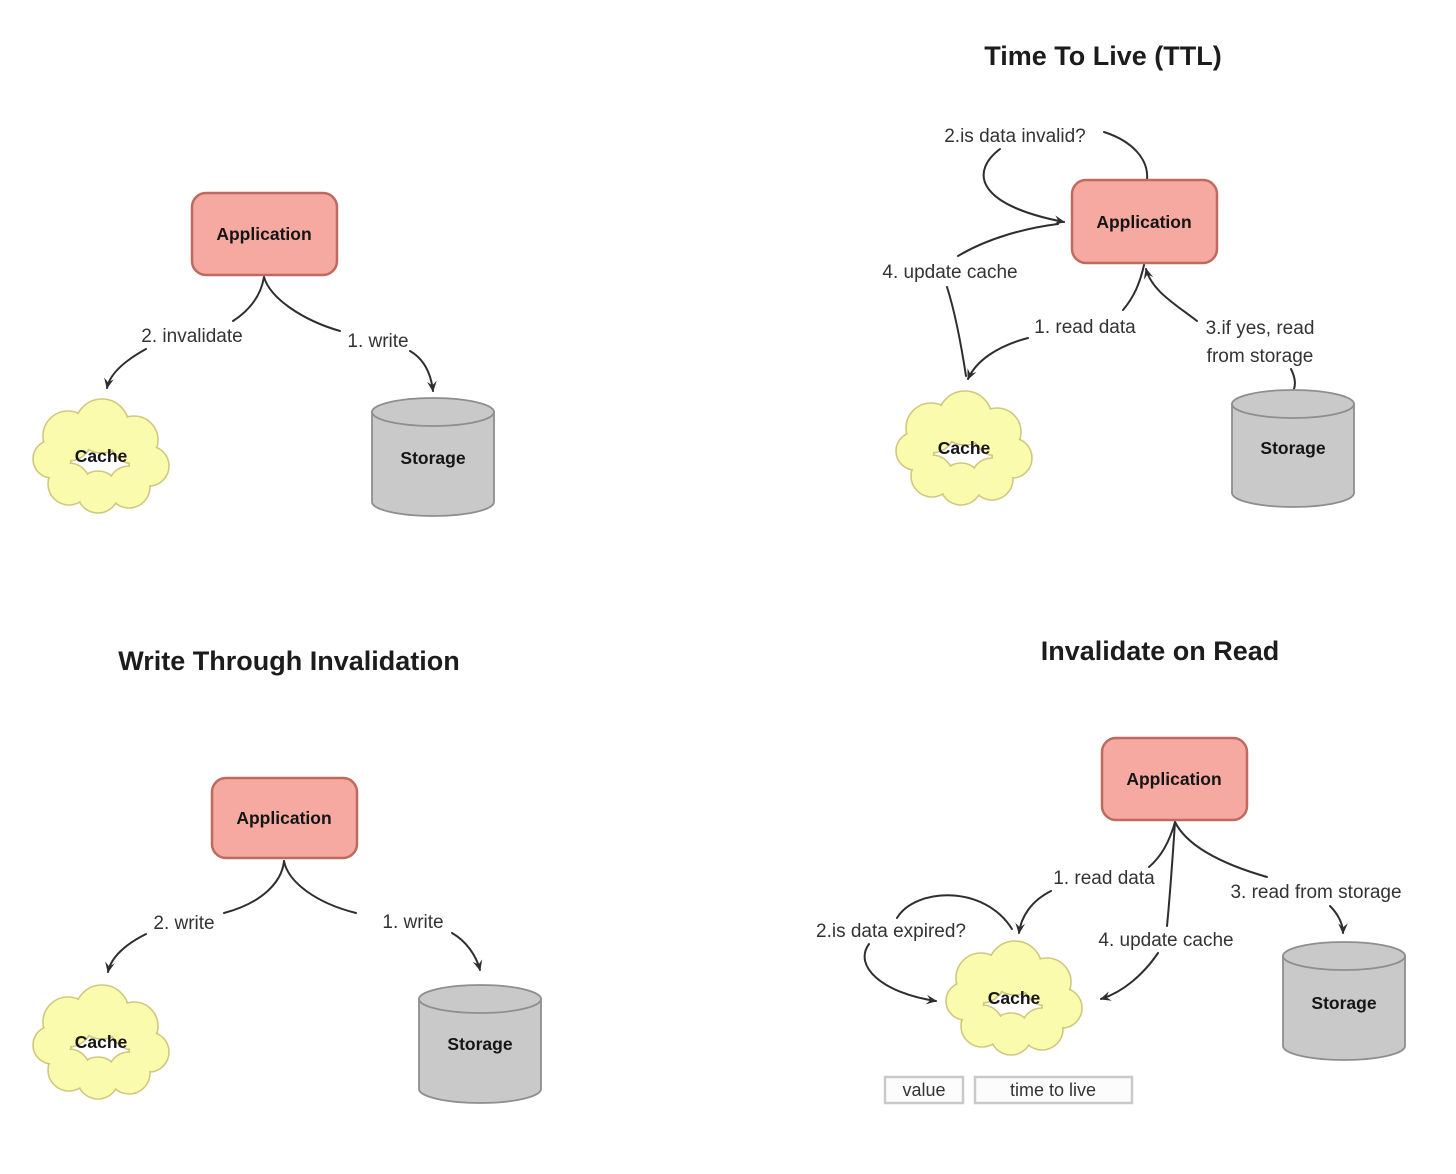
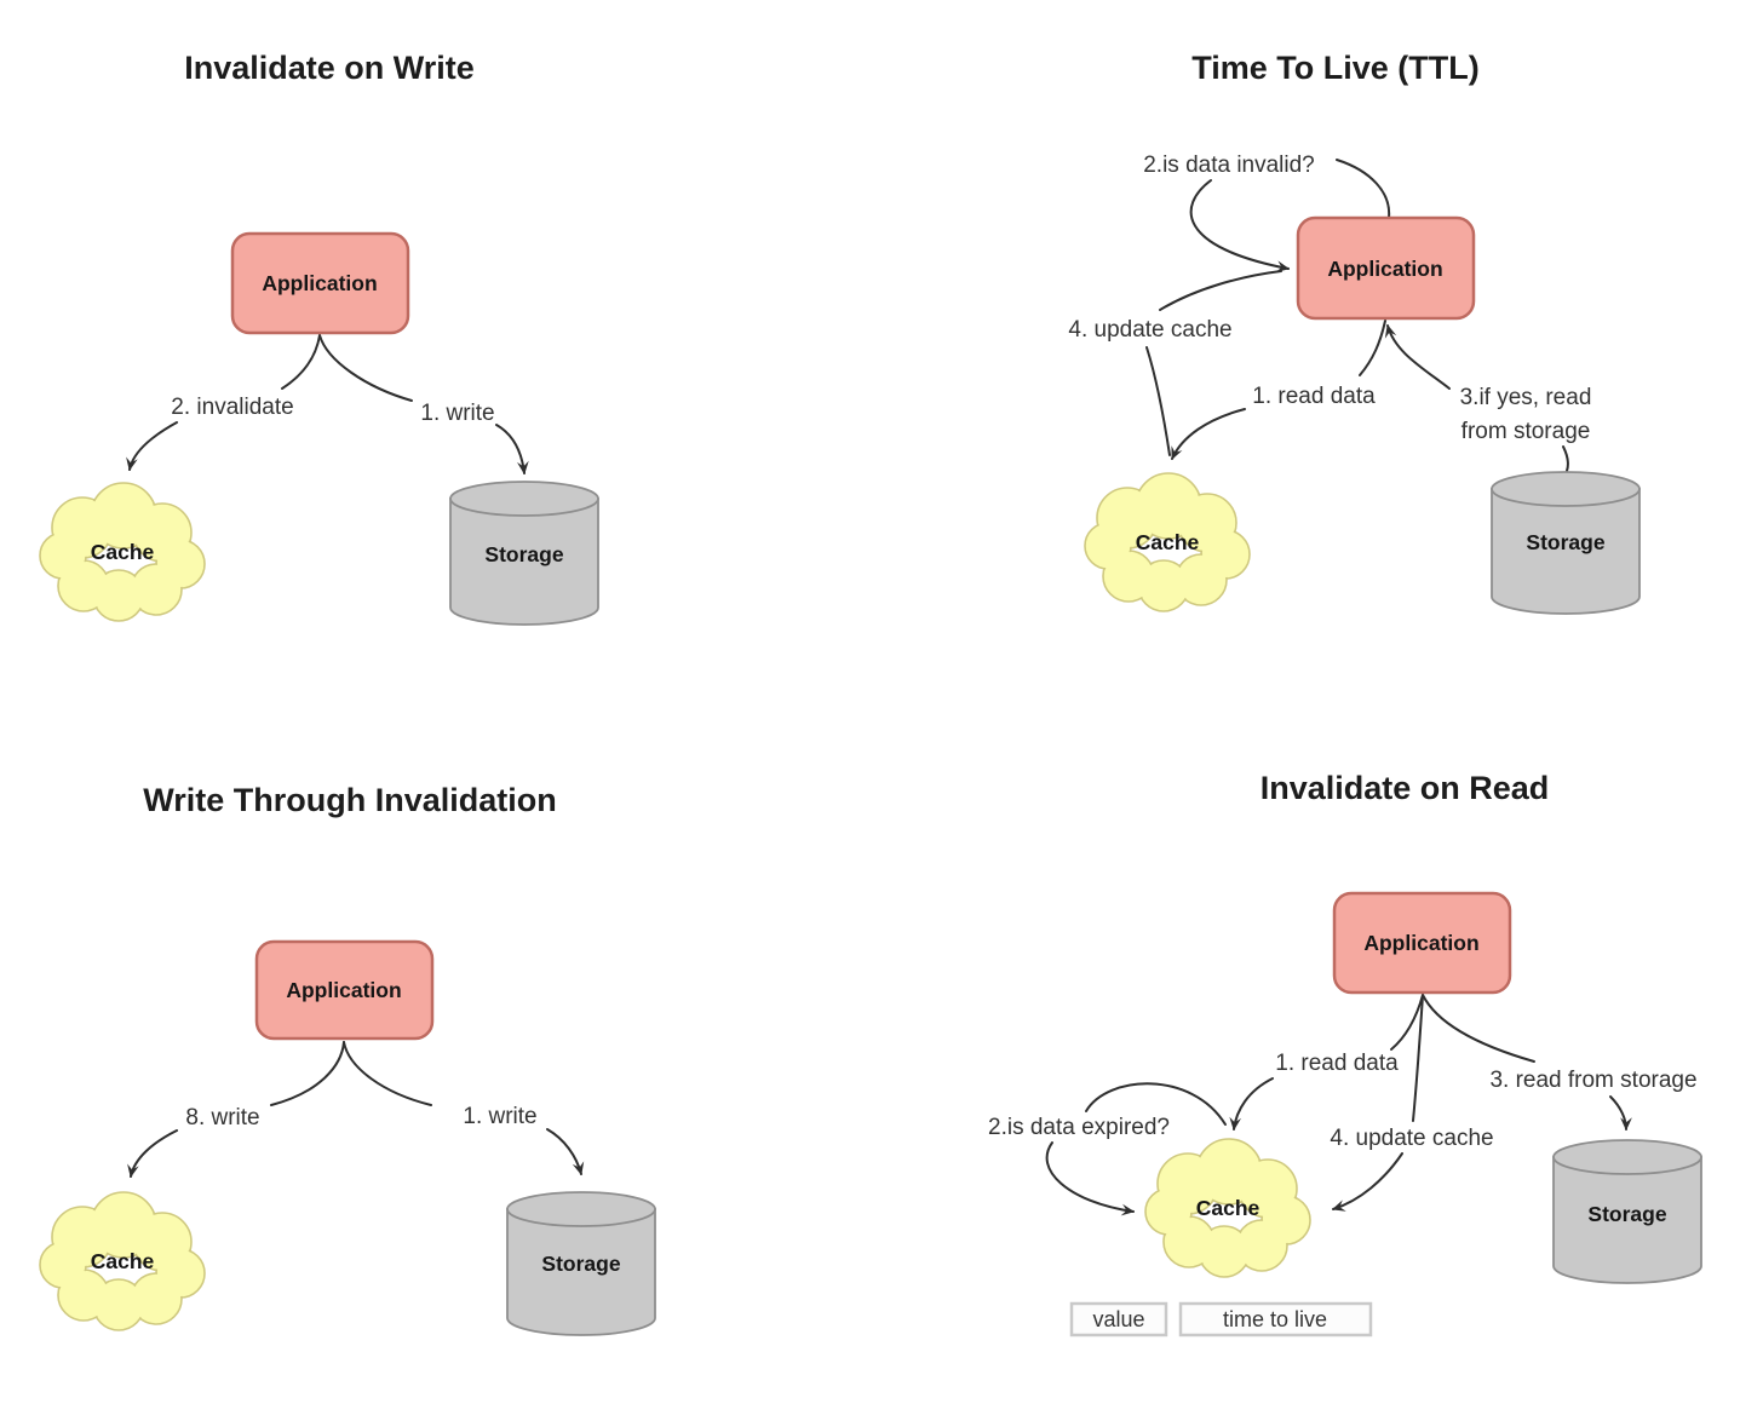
+ Invalidate on Write
  2. invalidate
  1. write
  Application
  Cache
  Storage
  Time To Live (TTL)
  2.is data invalid?
  4. update cache
  1. read data
  3.if yes, read
  from storage
  Application
  Cache
  Storage
  Write Through Invalidation
- 2. write
+ 8. write
  1. write
  Application
  Cache
  Storage
  Invalidate on Read
  1. read data
  2.is data expired?
  4. update cache
  3. read from storage
  Application
  Cache
  Storage
  value
  time to live
